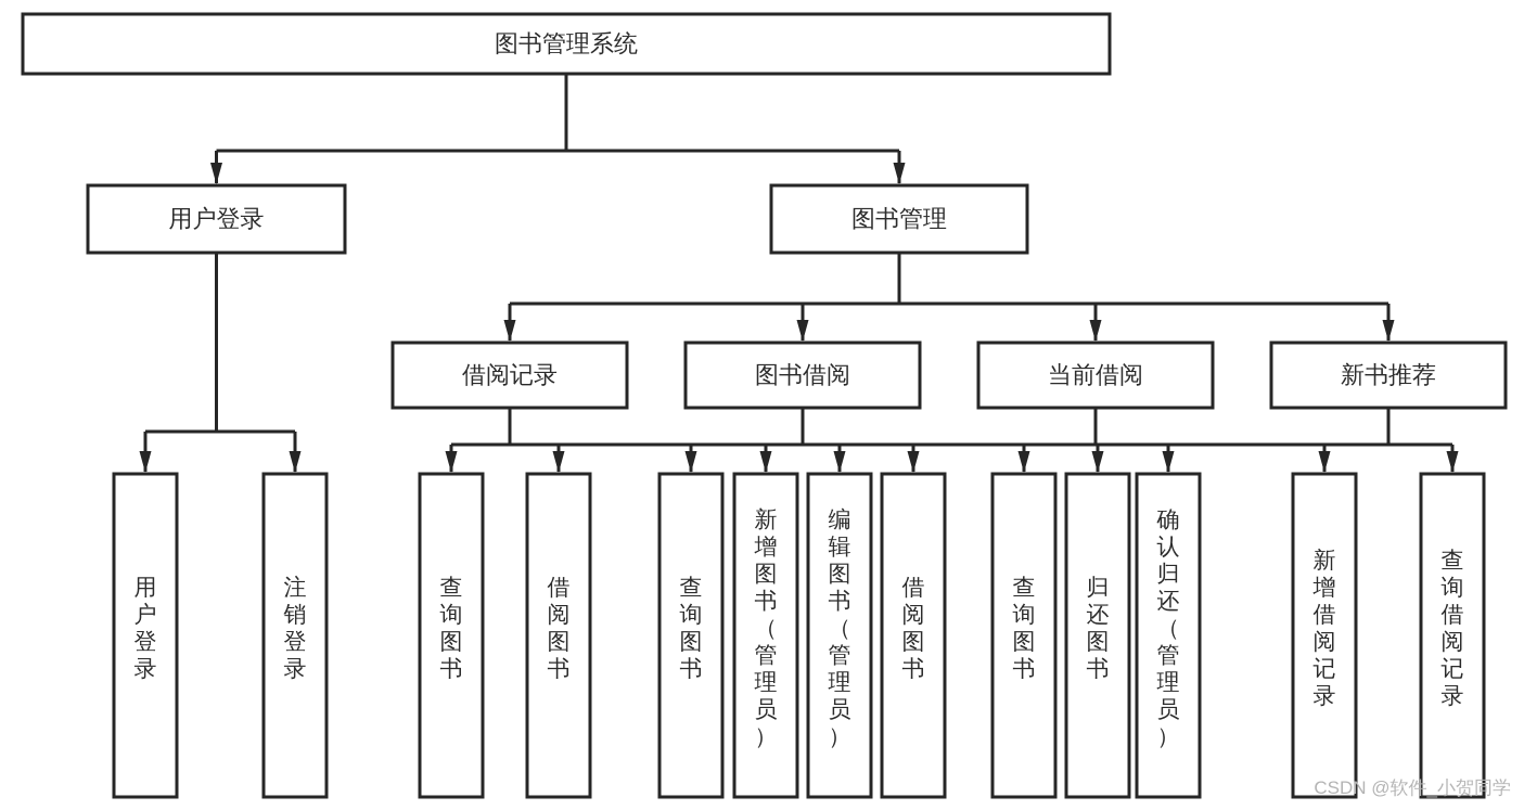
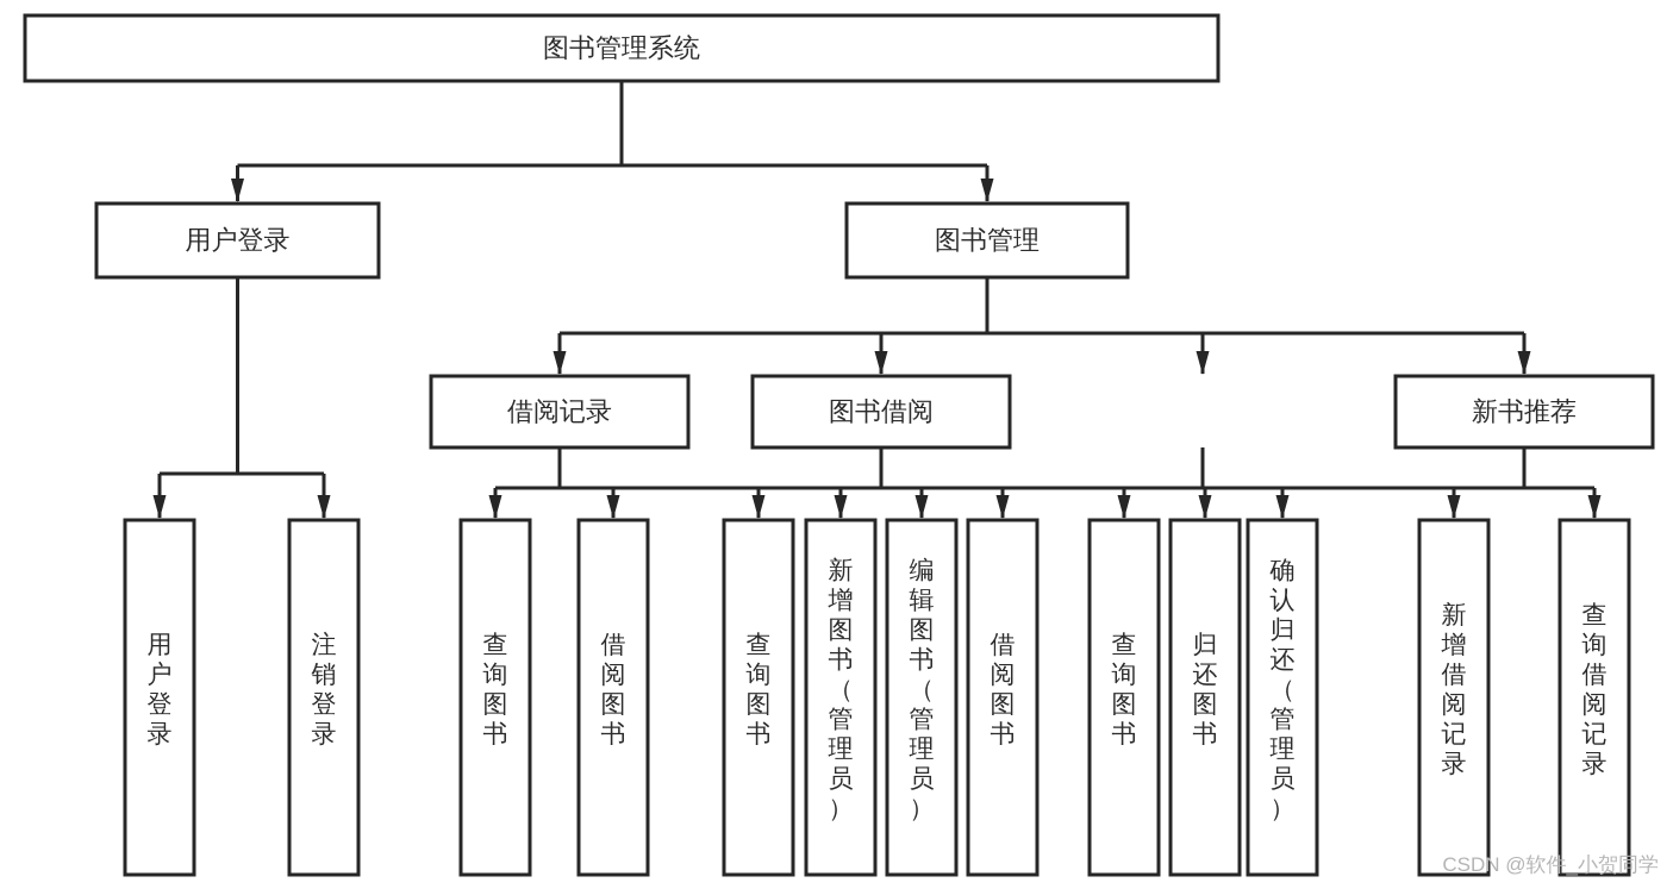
  图书管理系统
  用户登录
  图书管理
  借阅记录
  图书借阅
- 当前借阅
  新书推荐
  用户登录
  注销登录
  查询图书
  借阅图书
  查询图书
  新增图书（管理员）
  编辑图书（管理员）
  借阅图书
  查询图书
  归还图书
  确认归还（管理员）
  新增借阅记录
  查询借阅记录
  CSDN @软件_小贺同学
